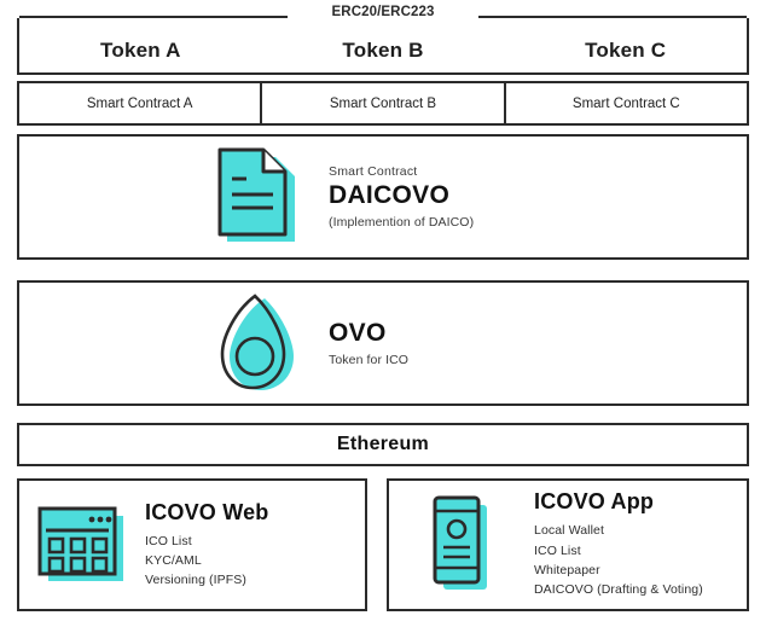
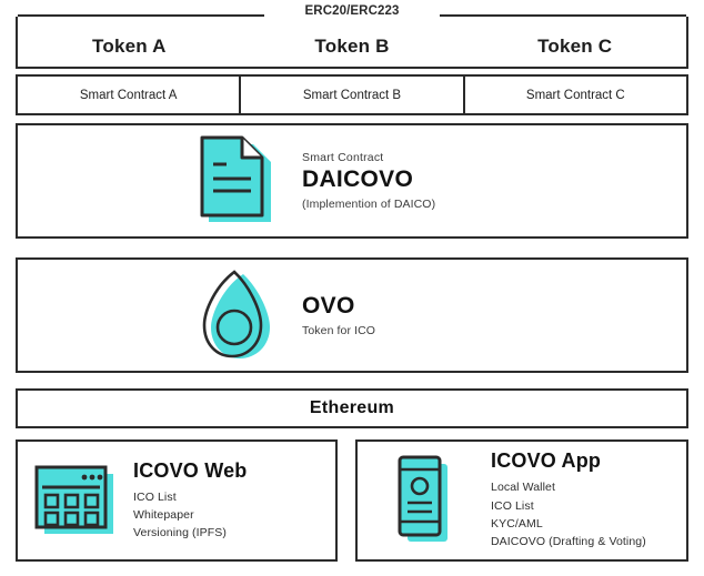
  ERC20/ERC223
  Token A
  Token B
  Token C
  Smart Contract A
  Smart Contract B
  Smart Contract C
  Smart Contract
  DAICOVO
  (Implemention of DAICO)
  OVO
  Token for ICO
  Ethereum
  ICOVO Web
  ICO List
- KYC/AML
+ Whitepaper
  Versioning (IPFS)
  ICOVO App
  Local Wallet
  ICO List
- Whitepaper
+ KYC/AML
  DAICOVO (Drafting & Voting)
